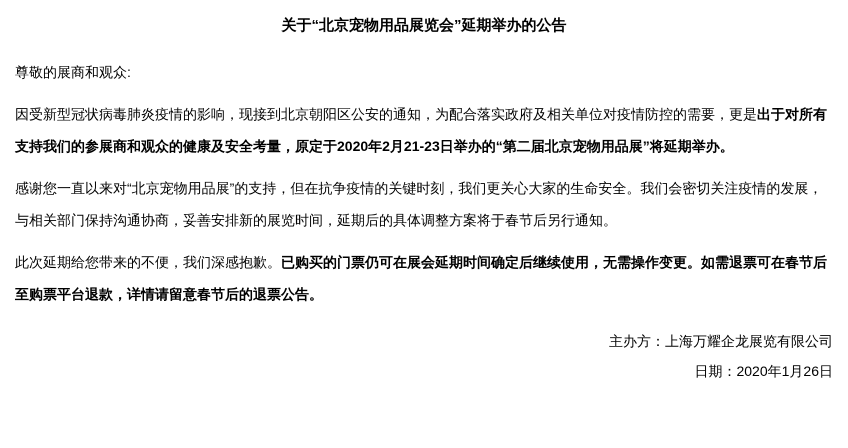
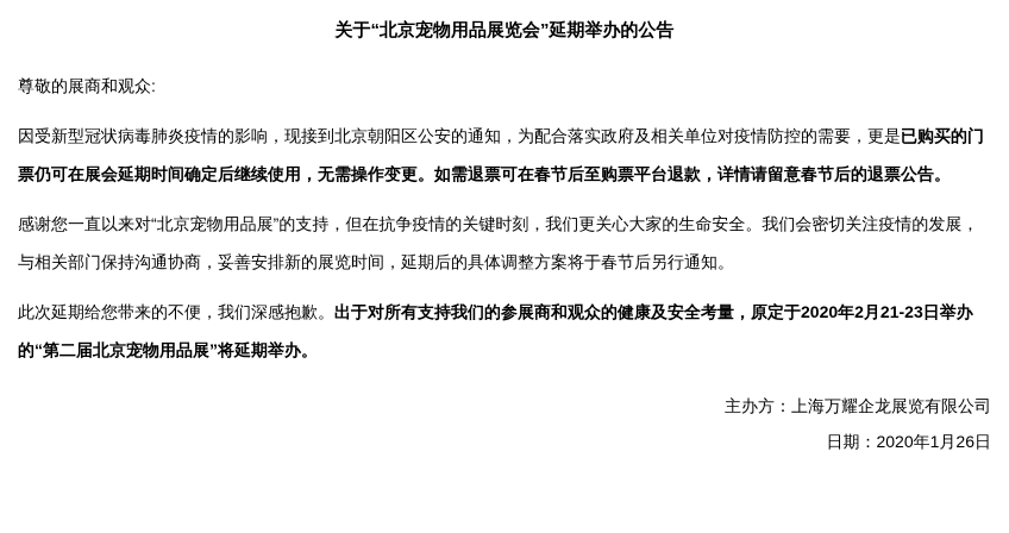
  关于“北京宠物用品展览会”延期举办的公告
  尊敬的展商和观众:
- 因受新型冠状病毒肺炎疫情的影响，现接到北京朝阳区公安的通知，为配合落实政府及相关单位对疫情防控的需要，更是出于对所有支持我们的参展商和观众的健康及安全考量，原定于2020年2月21-23日举办的“第二届北京宠物用品展”将延期举办。
+ 因受新型冠状病毒肺炎疫情的影响，现接到北京朝阳区公安的通知，为配合落实政府及相关单位对疫情防控的需要，更是已购买的门票仍可在展会延期时间确定后继续使用，无需操作变更。如需退票可在春节后至购票平台退款，详情请留意春节后的退票公告。
  感谢您一直以来对“北京宠物用品展”的支持，但在抗争疫情的关键时刻，我们更关心大家的生命安全。我们会密切关注疫情的发展，与相关部门保持沟通协商，妥善安排新的展览时间，延期后的具体调整方案将于春节后另行通知。
- 此次延期给您带来的不便，我们深感抱歉。已购买的门票仍可在展会延期时间确定后继续使用，无需操作变更。如需退票可在春节后至购票平台退款，详情请留意春节后的退票公告。
+ 此次延期给您带来的不便，我们深感抱歉。出于对所有支持我们的参展商和观众的健康及安全考量，原定于2020年2月21-23日举办的“第二届北京宠物用品展”将延期举办。
  主办方：上海万耀企龙展览有限公司
  日期：2020年1月26日
